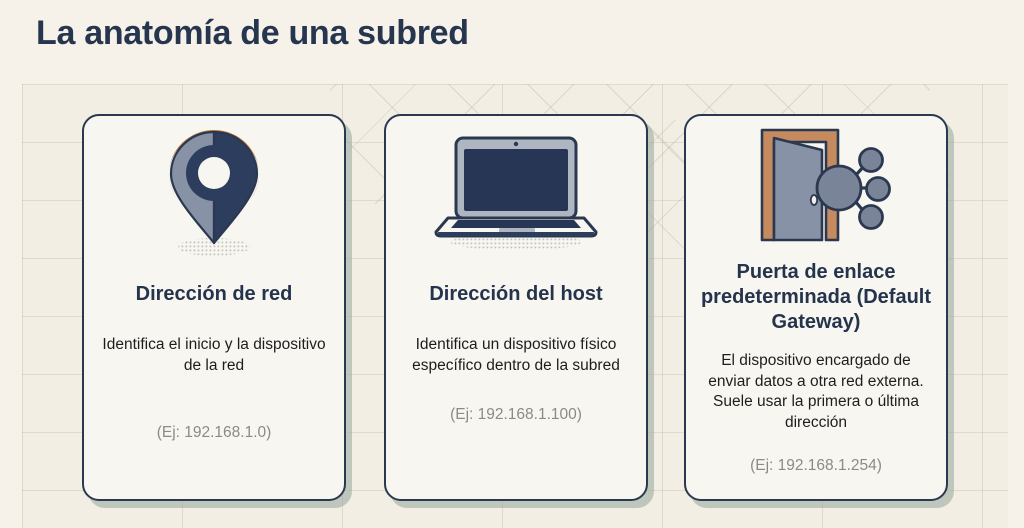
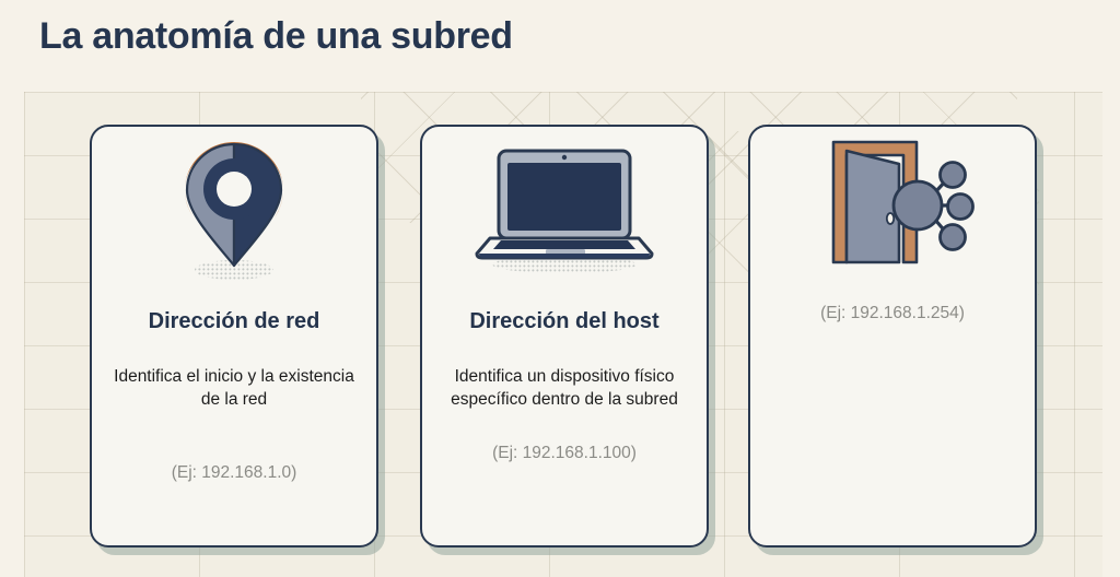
  La anatomía de una subred
  Dirección de red
- Identifica el inicio y la dispositivo de la red
+ Identifica el inicio y la existencia de la red
  (Ej: 192.168.1.0)
  Dirección del host
  Identifica un dispositivo físico específico dentro de la subred
  (Ej: 192.168.1.100)
- Puerta de enlace predeterminada (Default Gateway)
- El dispositivo encargado de enviar datos a otra red externa. Suele usar la primera o última dirección
  (Ej: 192.168.1.254)
